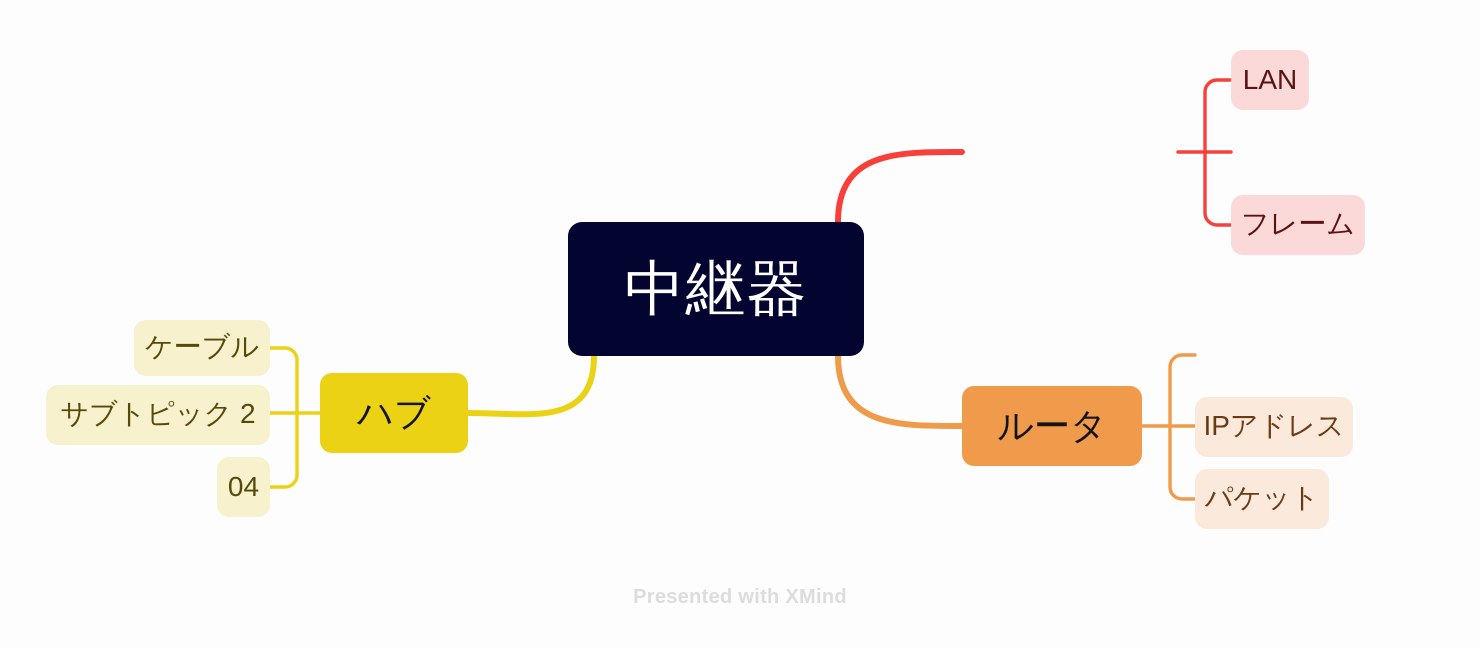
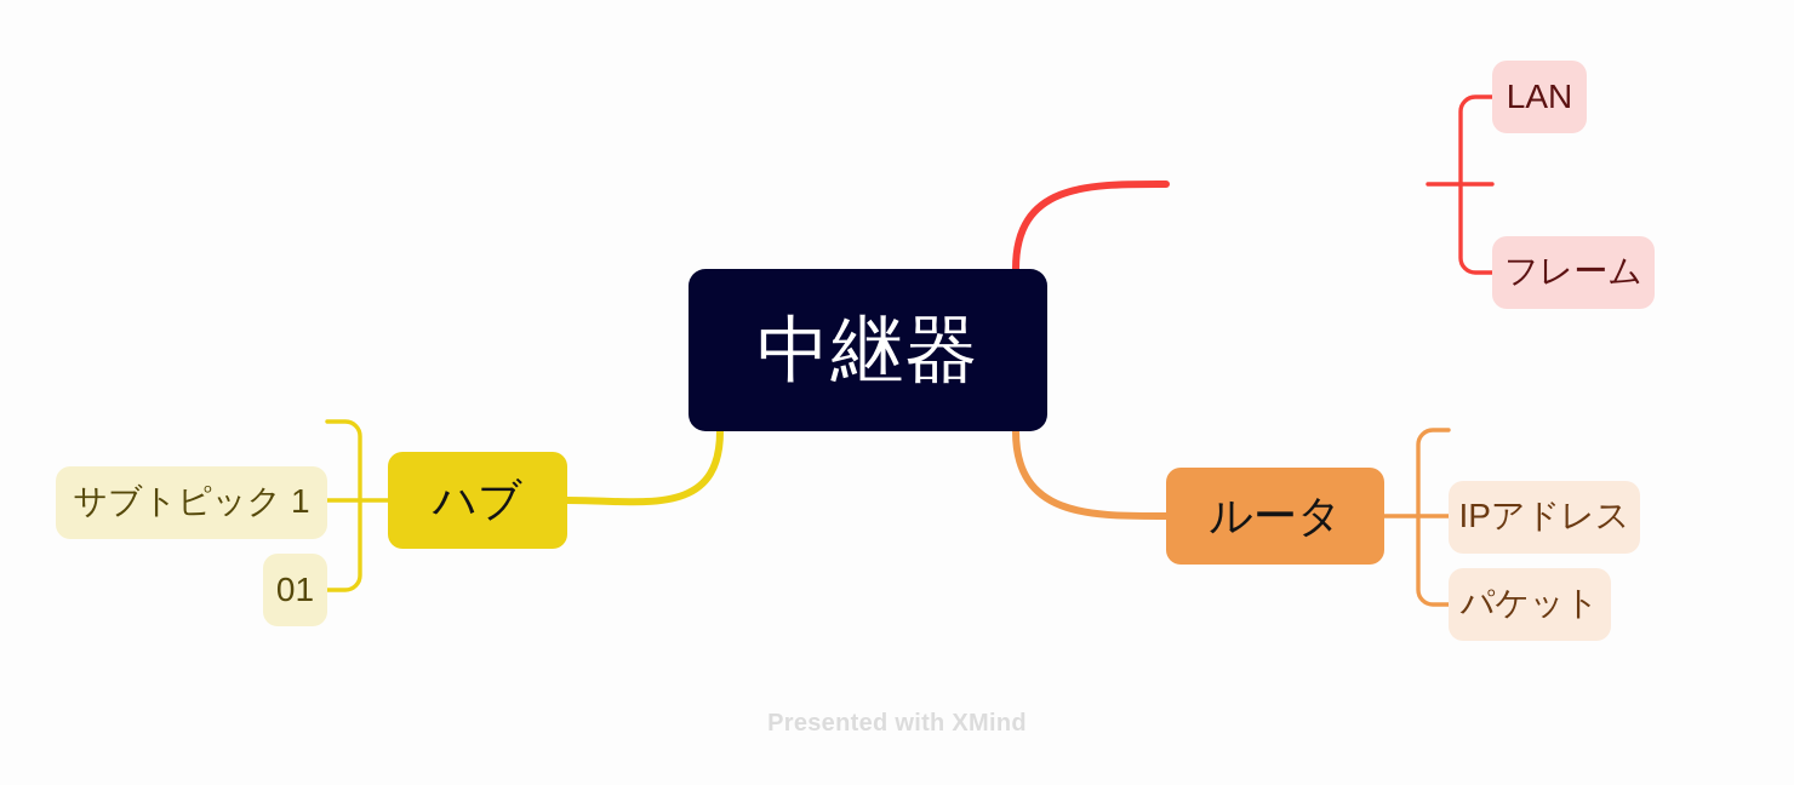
  中継器
  LAN
  フレーム
  ルータ
  IPアドレス
  パケット
  ハブ
- ケーブル
- サブトピック 2
+ サブトピック 1
- 04
+ 01
  Presented with XMind
